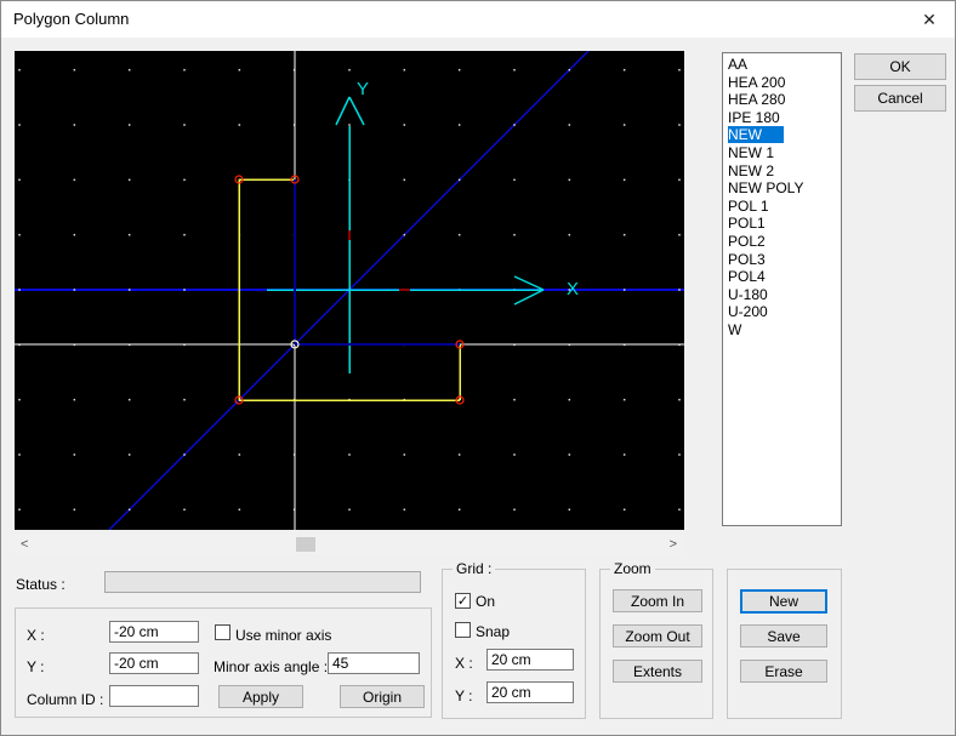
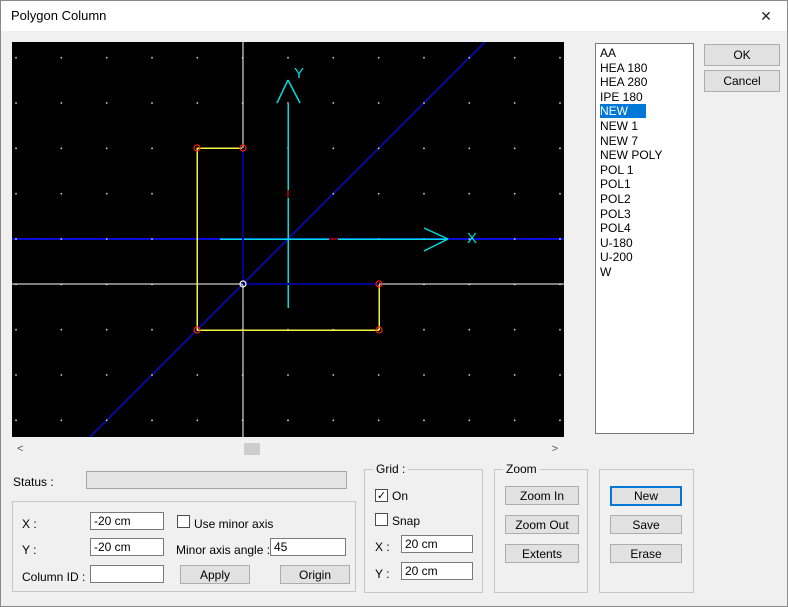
  Polygon Column
  ✕
  X
  Y
  <
  >
  AA
- HEA 200
+ HEA 180
  HEA 280
  IPE 180
  NEW
  NEW 1
- NEW 2
+ NEW 7
  NEW POLY
  POL 1
  POL1
  POL2
  POL3
  POL4
  U-180
  U-200
  W
  OK
  Cancel
  Status :
  X :
  -20 cm
  Use minor axis
  Y :
  -20 cm
  Minor axis angle :
  45
  Column ID :
  Apply
  Origin
  Grid :
  ✓
  On
  Snap
  X :
  20 cm
  Y :
  20 cm
  Zoom
  Zoom In
  Zoom Out
  Extents
  New
  Save
  Erase
